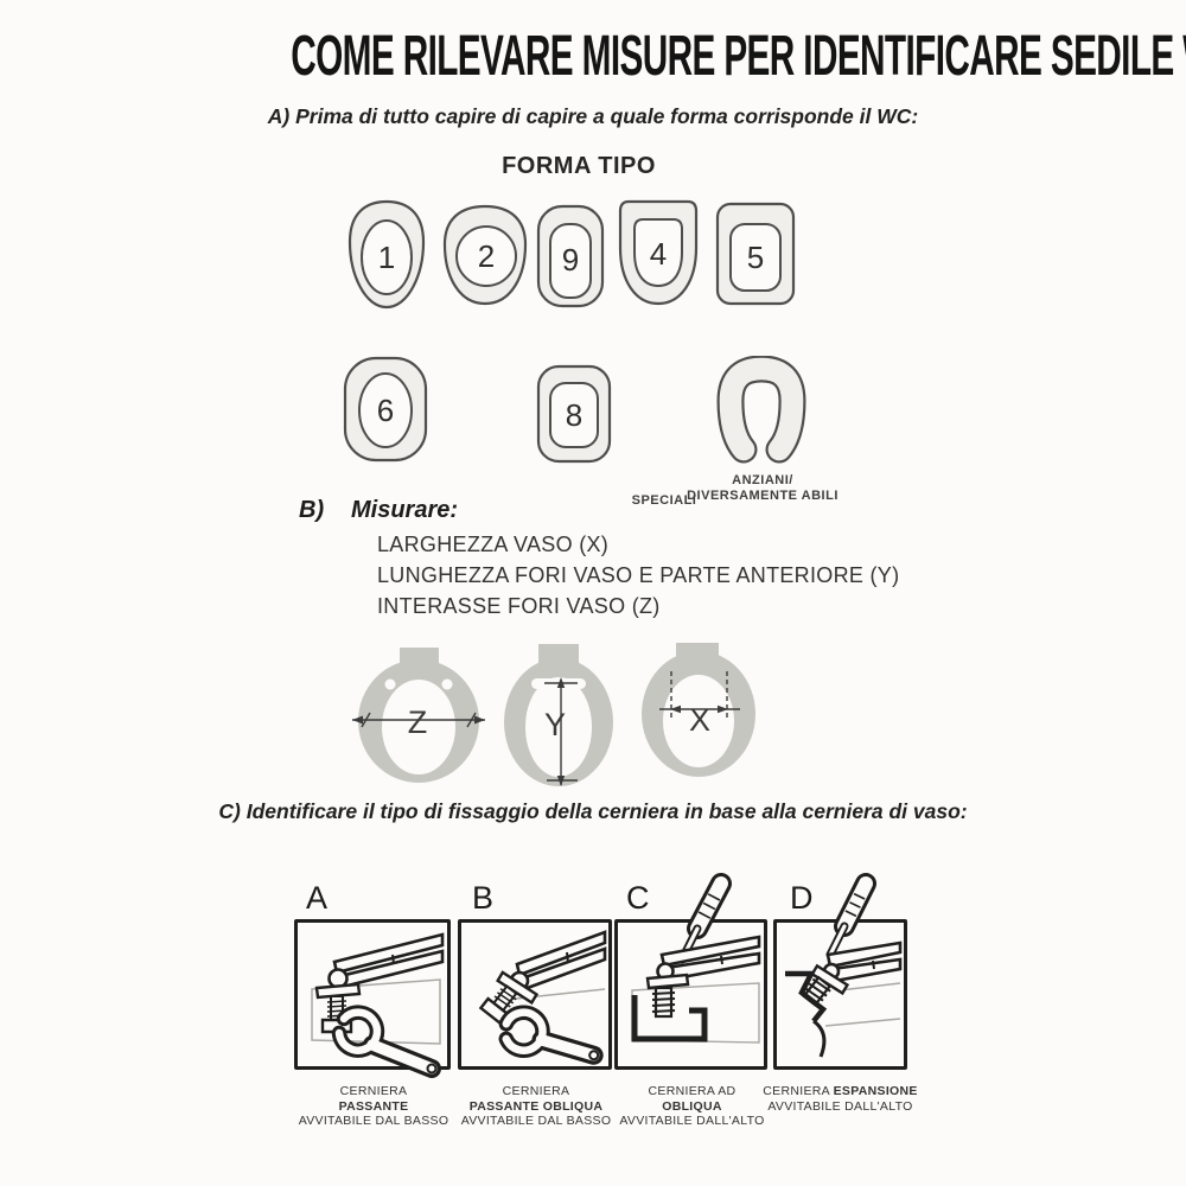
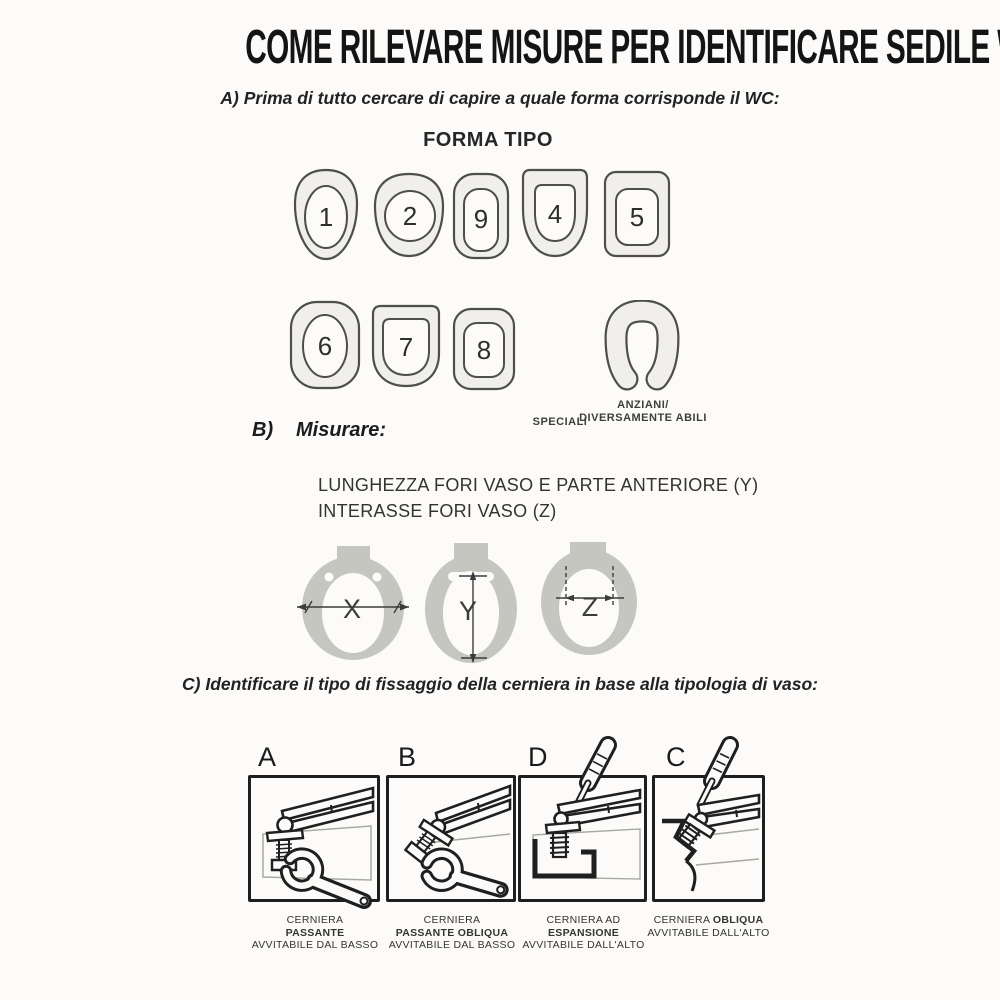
  COME RILEVARE MISURE PER IDENTIFICARE SEDILE
- A) Prima di tutto capire di capire a quale forma corrisponde il WC:
+ A) Prima di tutto cercare di capire a quale forma corrisponde il WC:
  FORMA TIPO
  1
  2
  9
  4
  5
  6
+ 7
  8
  SPECIALI
  ANZIANI/
  DIVERSAMENTE ABILI
  B)
  Misurare:
- LARGHEZZA VASO (X)
  LUNGHEZZA FORI VASO E PARTE ANTERIORE (Y)
  INTERASSE FORI VASO (Z)
- Z
+ X
  Y
- X
+ Z
- C) Identificare il tipo di fissaggio della cerniera in base alla cerniera di vaso:
+ C) Identificare il tipo di fissaggio della cerniera in base alla tipologia di vaso:
  A
  CERNIERA
  PASSANTE
  AVVITABILE DAL BASSO
  B
  CERNIERA
  PASSANTE OBLIQUA
  AVVITABILE DAL BASSO
- C
+ D
  CERNIERA AD
- OBLIQUA
+ ESPANSIONE
  AVVITABILE DALL'ALTO
- D
+ C
- CERNIERA ESPANSIONE
+ CERNIERA OBLIQUA
  AVVITABILE DALL'ALTO
